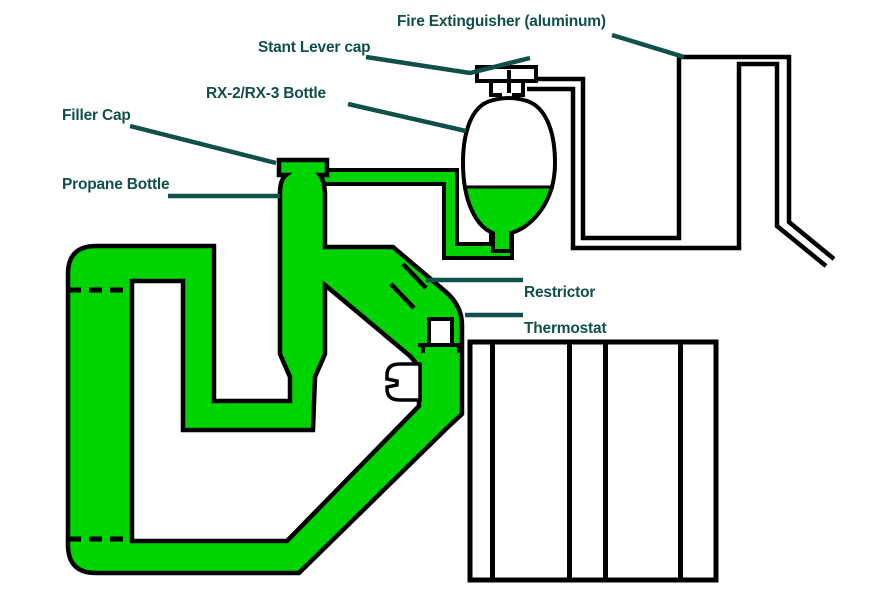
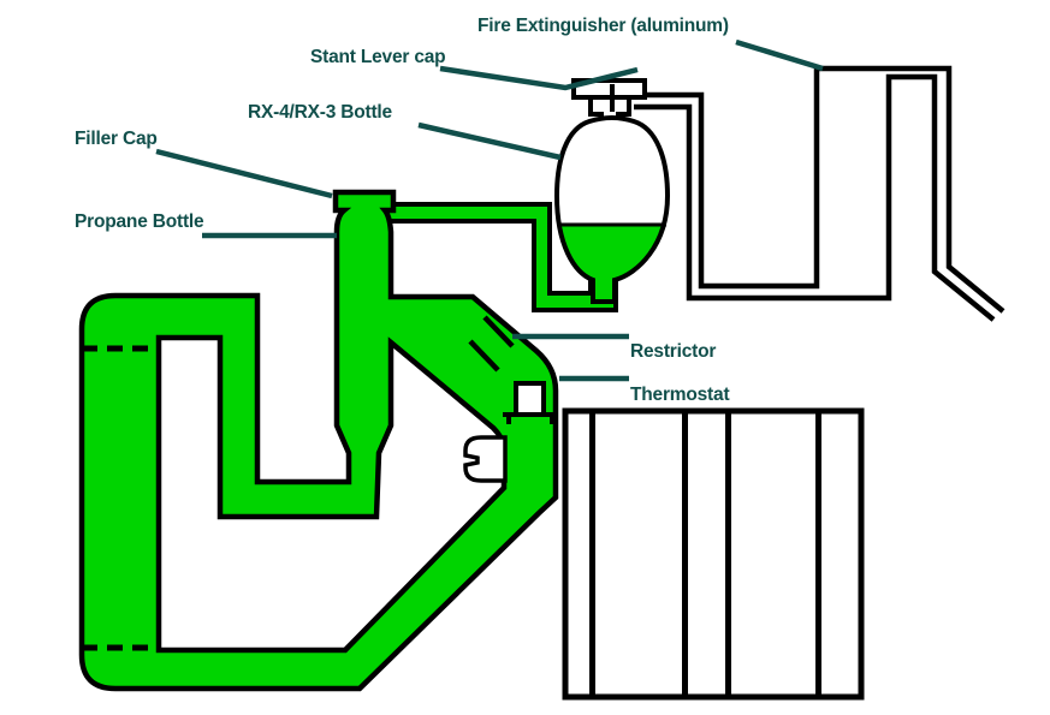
  Fire Extinguisher (aluminum)
  Stant Lever cap
- RX-2/RX-3 Bottle
+ RX-4/RX-3 Bottle
  Filler Cap
  Propane Bottle
  Restrictor
  Thermostat
